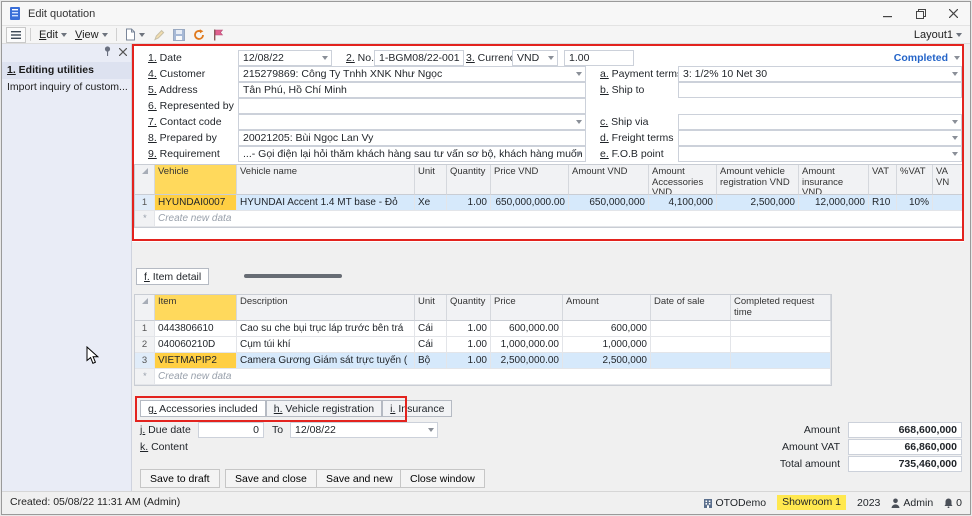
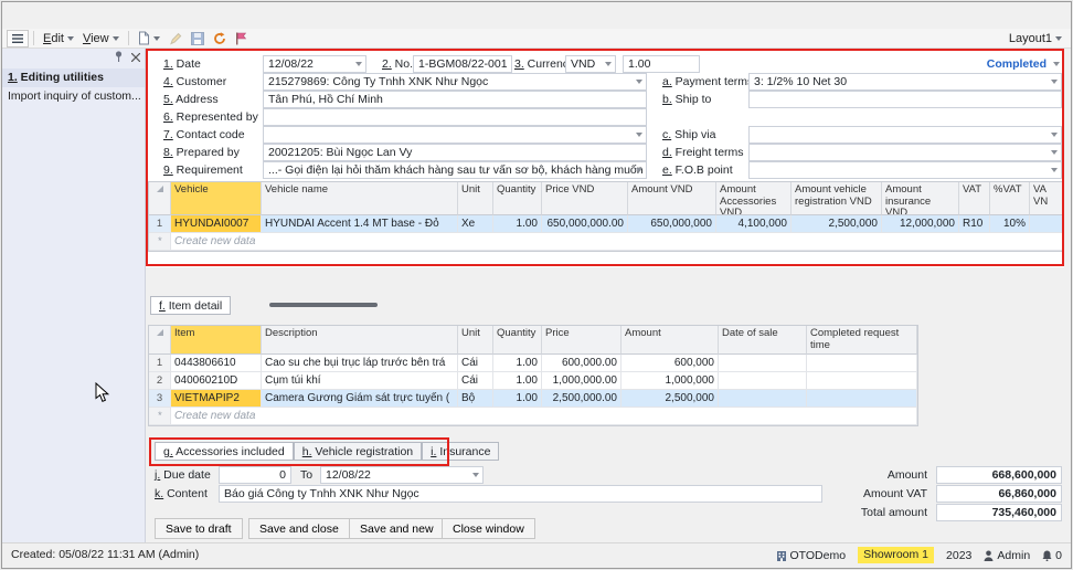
- Edit quotation
  Edit
  View
  Layout1
  1. Editing utilities
  Import inquiry of custom...
  1. Date
  12/08/22
  2. No.
  1-BGM08/22-001
  3. Curren
  VND
  1.00
  Completed
  4. Customer
  215279869: Công Ty Tnhh XNK Như Ngọc
  a. Payment term
  3: 1/2% 10 Net 30
  5. Address
  Tân Phú, Hồ Chí Minh
  b. Ship to
  6. Represented by
  7. Contact code
  c. Ship via
  8. Prepared by
  20021205: Bùi Ngọc Lan Vy
  d. Freight terms
  9. Requirement
  ...- Gọi điện lại hỏi thăm khách hàng sau tư vấn sơ bộ, khách hàng muốn
  e. F.O.B point
  Vehicle
  Vehicle name
  Unit
  Quantity
  Price VND
  Amount VND
  Amount Accessories VND
  Amount vehicle registration VND
  Amount insurance VND
  VAT
  %VAT
  VA VN
  1
  HYUNDAI0007
  HYUNDAI Accent 1.4 MT base - Đỏ
  Xe
  1.00
  650,000,000.00
  650,000,000
  4,100,000
  2,500,000
  12,000,000
  R10
  10%
  *
  Create new data
  f. Item detail
  Item
  Description
  Unit
  Quantity
  Price
  Amount
  Date of sale
  Completed request time
  1
  0443806610
  Cao su che bụi trục láp trước bên trá
  Cái
  1.00
  600,000.00
  600,000
  2
  040060210D
  Cụm túi khí
  Cái
  1.00
  1,000,000.00
  1,000,000
  3
  VIETMAPIP2
  Camera Gương Giám sát trực tuyến (
  Bộ
  1.00
  2,500,000.00
  2,500,000
  *
  Create new data
  g. Accessories included
  h. Vehicle registration
  i. Insurance
  j. Due date
  0
  To
  12/08/22
  k. Content
+ Báo giá Công ty Tnhh XNK Như Ngọc
  Amount
  668,600,000
  Amount VAT
  66,860,000
  Total amount
  735,460,000
  Save to draft
  Save and close
  Save and new
  Close window
  Created: 05/08/22 11:31 AM (Admin)
  OTODemo
  Showroom 1
  2023
  Admin
  0
